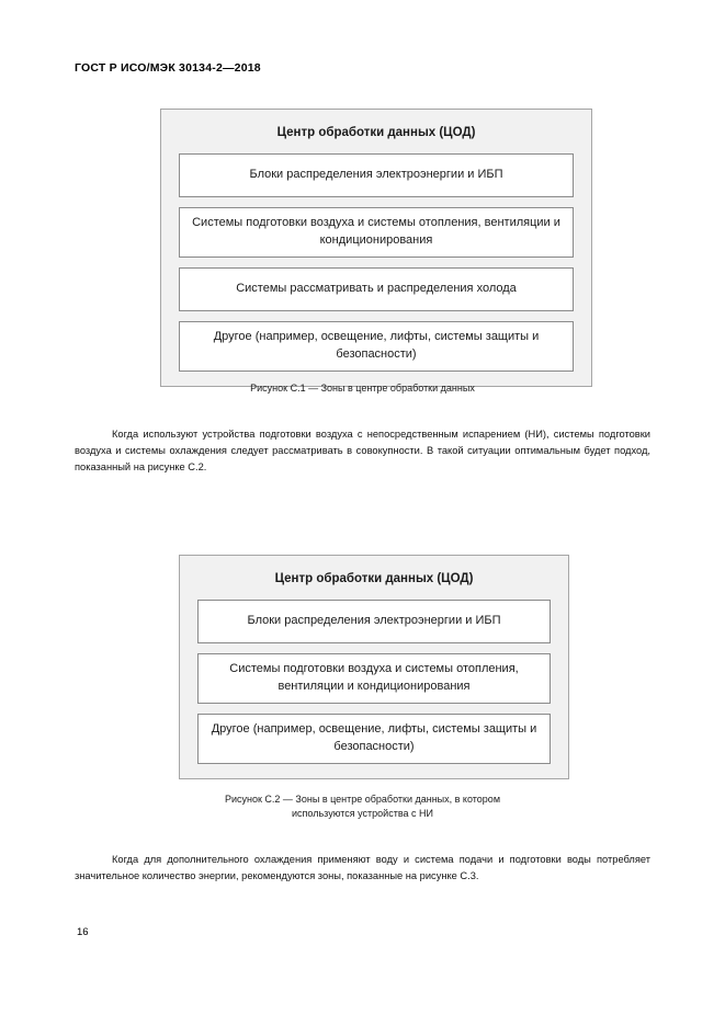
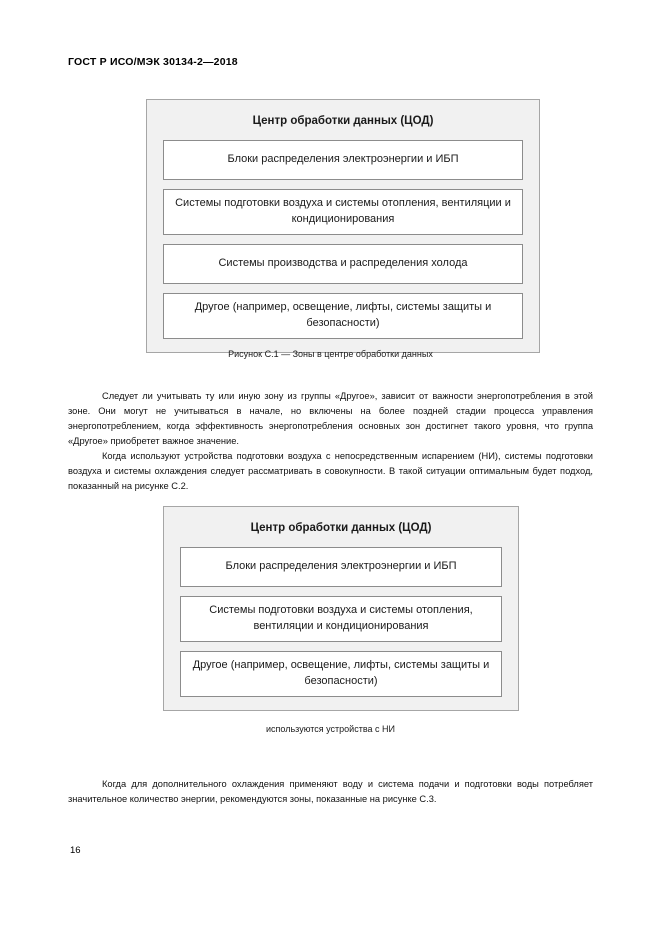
  ГОСТ Р ИСО/МЭК 30134-2—2018
  Центр обработки данных (ЦОД)
  Блоки распределения электроэнергии и ИБП
  Системы подготовки воздуха и системы отопления, вентиляции и кондиционирования
- Системы рассматривать и распределения холода
+ Системы производства и распределения холода
  Другое (например, освещение, лифты, системы защиты и безопасности)
  Рисунок С.1 — Зоны в центре обработки данных
+ Следует ли учитывать ту или иную зону из группы «Другое», зависит от важности энергопотребления в этой зоне. Они могут не учитываться в начале, но включены на более поздней стадии процесса управления энергопотреблением, когда эффективность энергопотребления основных зон достигнет такого уровня, что группа «Другое» приобретет важное значение.
  Когда используют устройства подготовки воздуха с непосредственным испарением (НИ), системы подготовки воздуха и системы охлаждения следует рассматривать в совокупности. В такой ситуации оптимальным будет подход, показанный на рисунке С.2.
  Центр обработки данных (ЦОД)
  Блоки распределения электроэнергии и ИБП
  Системы подготовки воздуха и системы отопления, вентиляции и кондиционирования
  Другое (например, освещение, лифты, системы защиты и безопасности)
- Рисунок С.2 — Зоны в центре обработки данных, в котором
  используются устройства с НИ
  Когда для дополнительного охлаждения применяют воду и система подачи и подготовки воды потребляет значительное количество энергии, рекомендуются зоны, показанные на рисунке С.3.
  16
